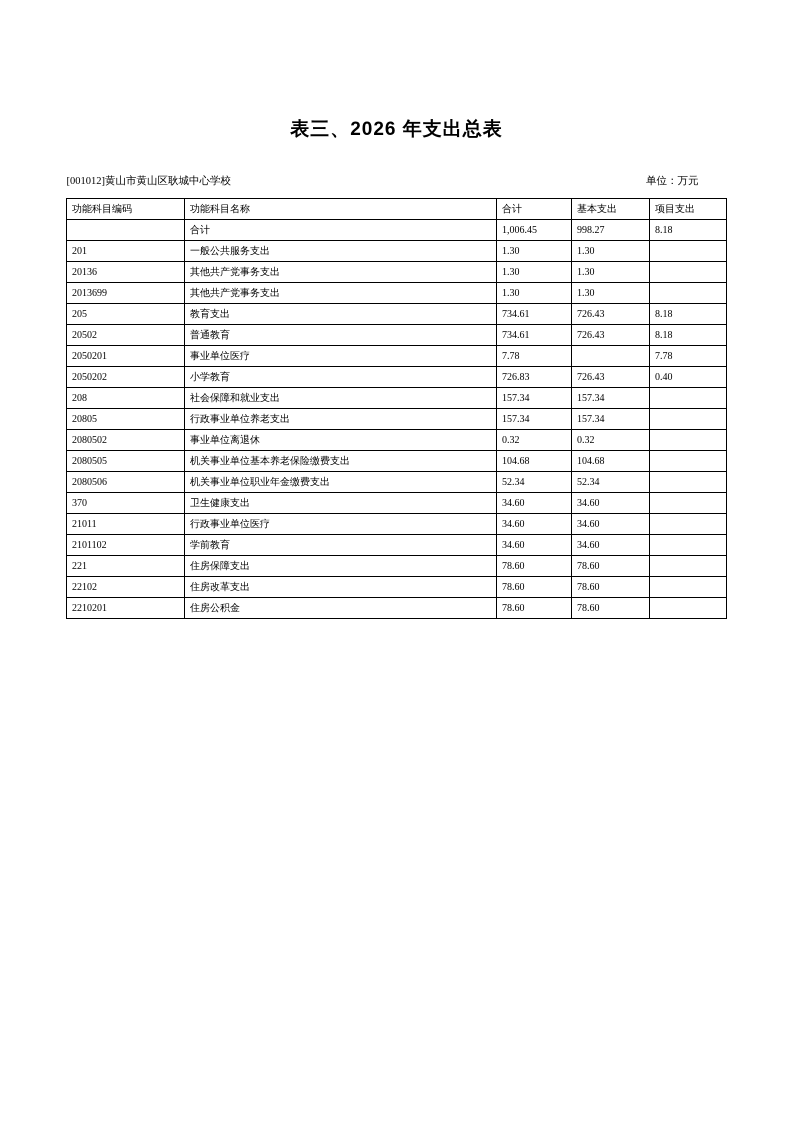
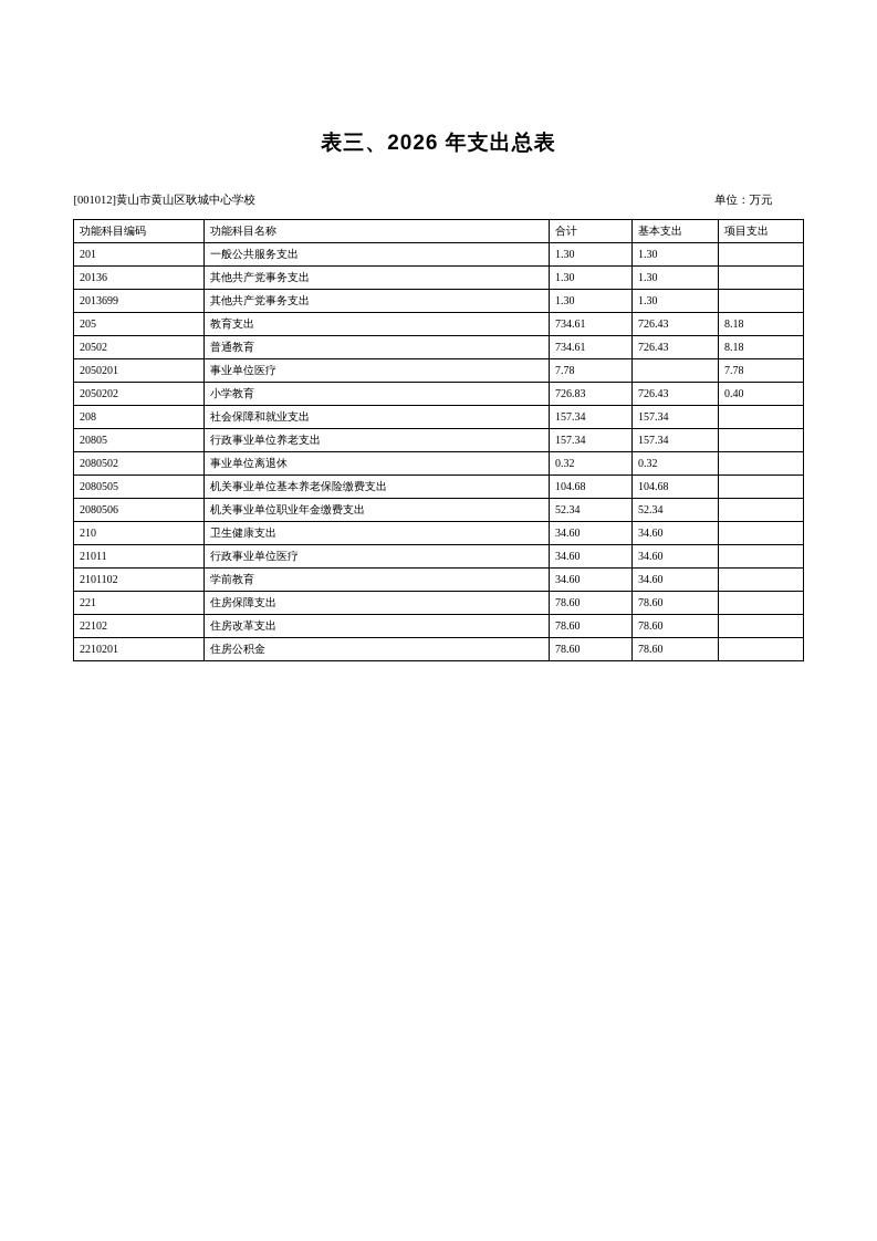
  表三、2026 年支出总表
  [001012]黄山市黄山区耿城中心学校
  单位：万元
  功能科目编码	功能科目名称	合计	基本支出	项目支出
- 	合计	1,006.45	998.27	8.18
  201	一般公共服务支出	1.30	1.30
  20136	其他共产党事务支出	1.30	1.30
  2013699	其他共产党事务支出	1.30	1.30
  205	教育支出	734.61	726.43	8.18
  20502	普通教育	734.61	726.43	8.18
  2050201	事业单位医疗	7.78		7.78
  2050202	小学教育	726.83	726.43	0.40
  208	社会保障和就业支出	157.34	157.34
  20805	行政事业单位养老支出	157.34	157.34
  2080502	事业单位离退休	0.32	0.32
  2080505	机关事业单位基本养老保险缴费支出	104.68	104.68
  2080506	机关事业单位职业年金缴费支出	52.34	52.34
- 370	卫生健康支出	34.60	34.60
+ 210	卫生健康支出	34.60	34.60
  21011	行政事业单位医疗	34.60	34.60
  2101102	学前教育	34.60	34.60
  221	住房保障支出	78.60	78.60
  22102	住房改革支出	78.60	78.60
  2210201	住房公积金	78.60	78.60
